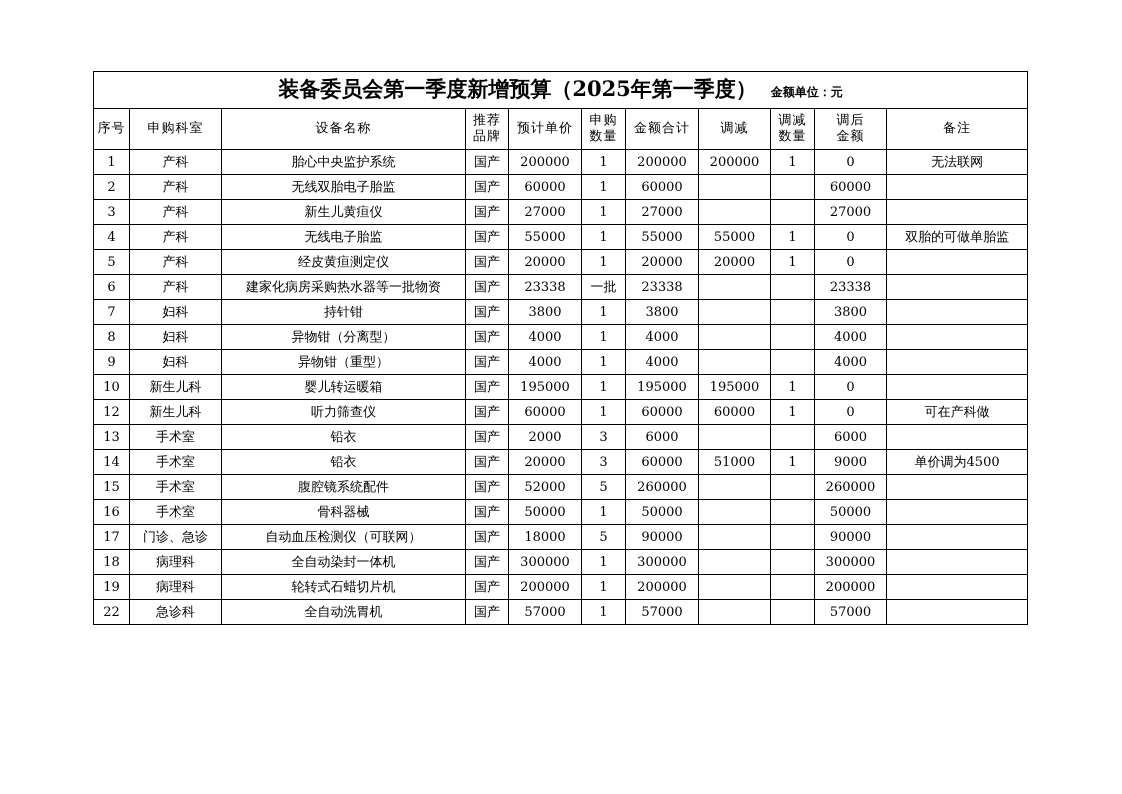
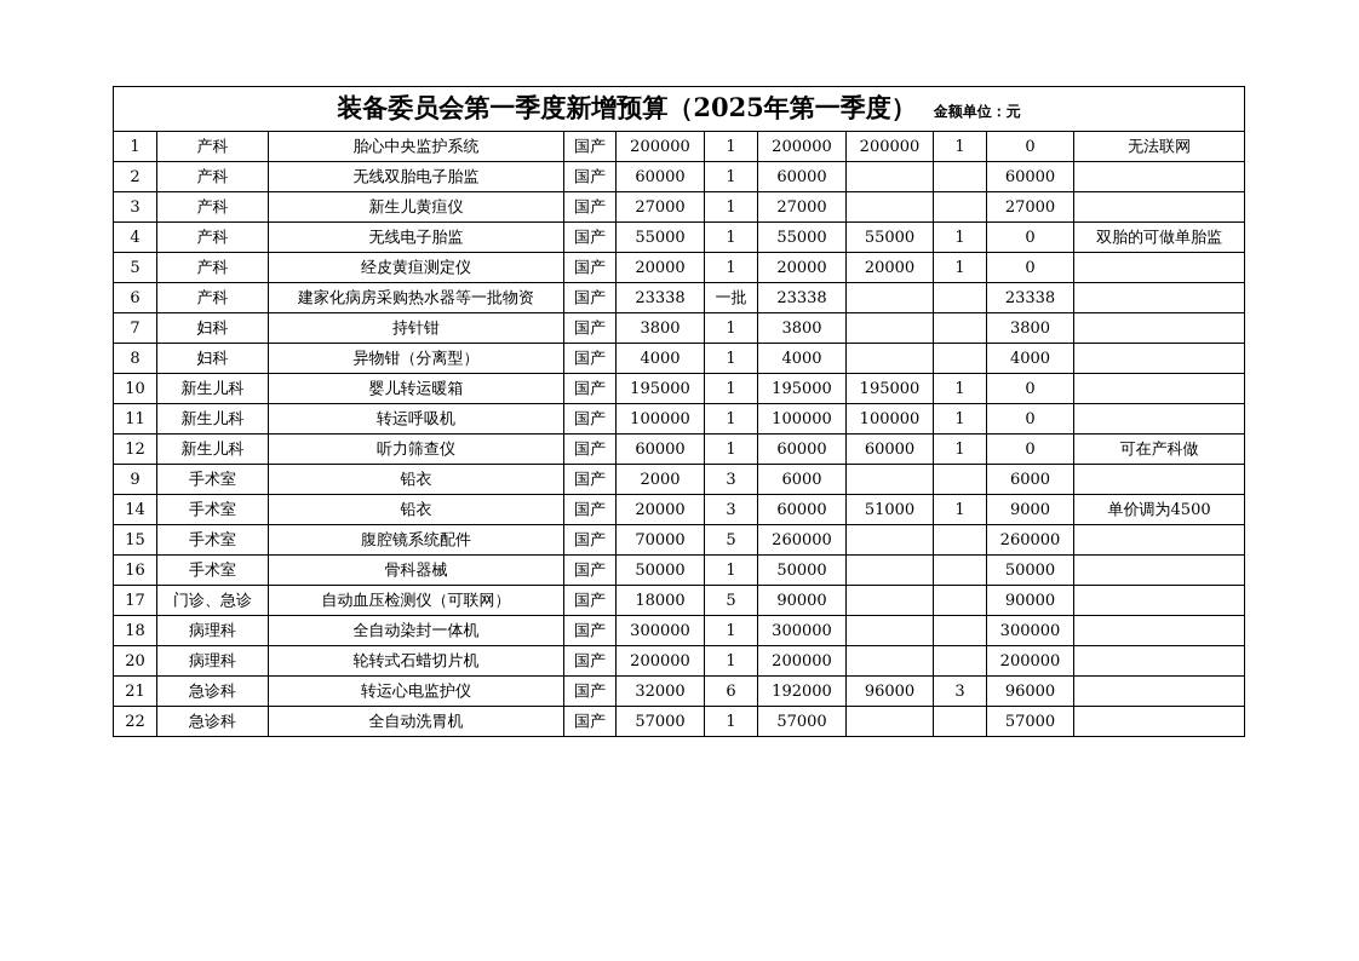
  装备委员会第一季度新增预算（2025年第一季度） 金额单位：元
- 序号	申购科室	设备名称	推荐品牌	预计单价	申购数量	金额合计	调减	调减数量	调后金额	备注
  1	产科	胎心中央监护系统	国产	200000	1	200000	200000	1	0	无法联网
  2	产科	无线双胎电子胎监	国产	60000	1	60000			60000
  3	产科	新生儿黄疸仪	国产	27000	1	27000			27000
  4	产科	无线电子胎监	国产	55000	1	55000	55000	1	0	双胎的可做单胎监
  5	产科	经皮黄疸测定仪	国产	20000	1	20000	20000	1	0
  6	产科	建家化病房采购热水器等一批物资	国产	23338	一批	23338			23338
  7	妇科	持针钳	国产	3800	1	3800			3800
  8	妇科	异物钳（分离型）	国产	4000	1	4000			4000
- 9	妇科	异物钳（重型）	国产	4000	1	4000			4000
  10	新生儿科	婴儿转运暖箱	国产	195000	1	195000	195000	1	0
+ 11	新生儿科	转运呼吸机	国产	100000	1	100000	100000	1	0
  12	新生儿科	听力筛查仪	国产	60000	1	60000	60000	1	0	可在产科做
- 13	手术室	铅衣	国产	2000	3	6000			6000
+ 9	手术室	铅衣	国产	2000	3	6000			6000
  14	手术室	铅衣	国产	20000	3	60000	51000	1	9000	单价调为4500
- 15	手术室	腹腔镜系统配件	国产	52000	5	260000			260000
+ 15	手术室	腹腔镜系统配件	国产	70000	5	260000			260000
  16	手术室	骨科器械	国产	50000	1	50000			50000
  17	门诊、急诊	自动血压检测仪（可联网）	国产	18000	5	90000			90000
  18	病理科	全自动染封一体机	国产	300000	1	300000			300000
- 19	病理科	轮转式石蜡切片机	国产	200000	1	200000			200000
+ 20	病理科	轮转式石蜡切片机	国产	200000	1	200000			200000
+ 21	急诊科	转运心电监护仪	国产	32000	6	192000	96000	3	96000
  22	急诊科	全自动洗胃机	国产	57000	1	57000			57000
